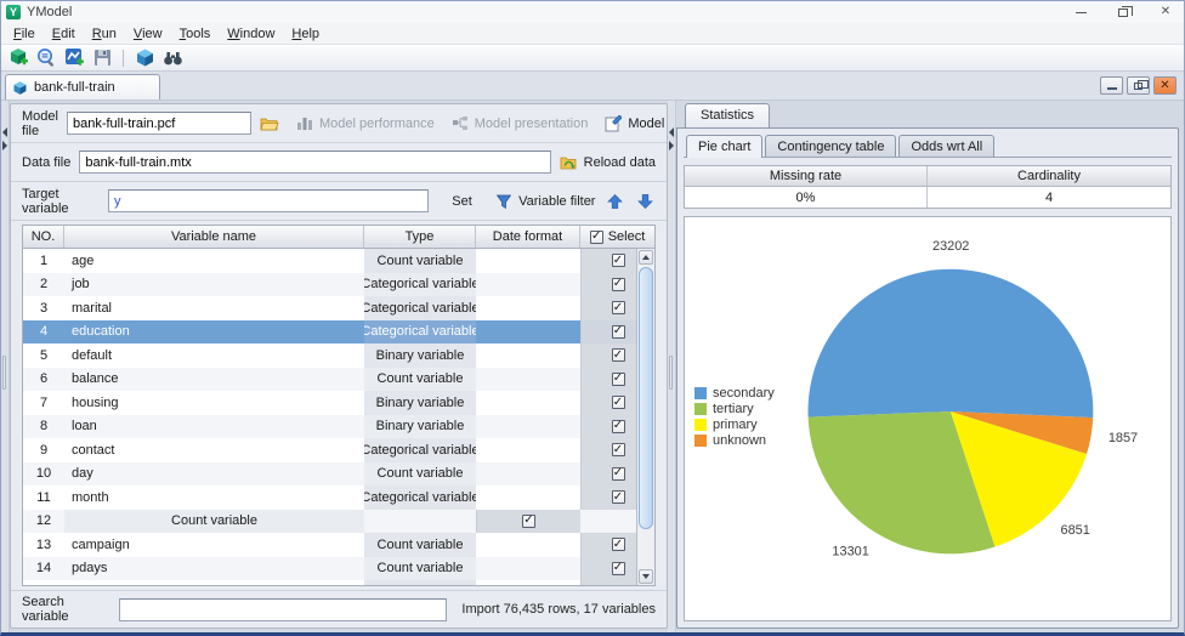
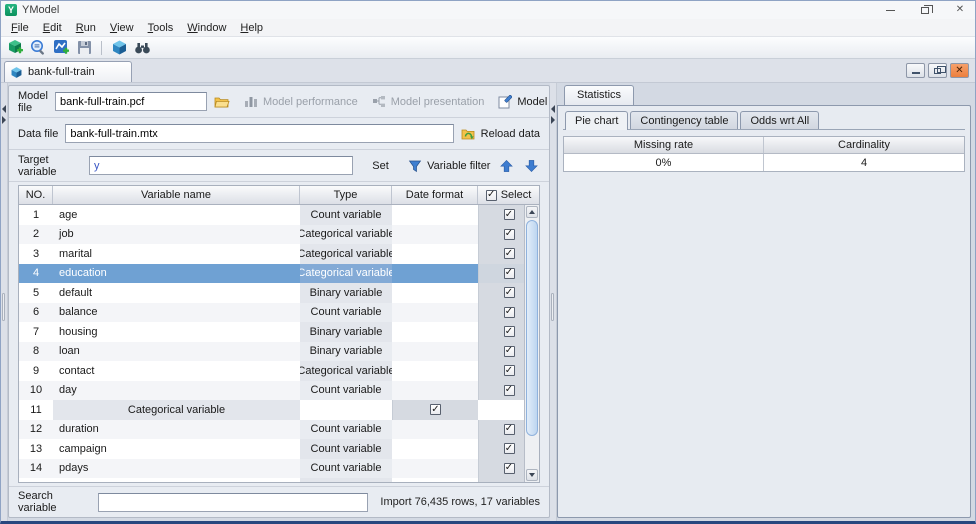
  Y
  YModel
  ✕
  File
  Edit
  Run
  View
  Tools
  Window
  Help
  bank-full-train
  ✕
  Model file
  bank-full-train.pcf
  Model performance
  Model presentation
  Data file
  bank-full-train.mtx
  Reload data
  Target variable
  y
  Set
  Variable filter
  NO.
  Variable name
  Type
  Date format
  ✓
  Select
  1
  age
  Count variable
  ✓
  2
  job
  Categorical variable
  ✓
  3
  marital
  Categorical variable
  ✓
  4
  education
  Categorical variable
  ✓
  5
  default
  Binary variable
  ✓
  6
  balance
  Count variable
  ✓
  7
  housing
  Binary variable
  ✓
  8
  loan
  Binary variable
  ✓
  9
  contact
  Categorical variable
  ✓
  10
  day
  Count variable
  ✓
  11
- month
  Categorical variable
  ✓
  12
+ duration
  Count variable
  ✓
  13
  campaign
  Count variable
  ✓
  14
  pdays
  Count variable
  ✓
  Search variable
  Import 76,435 rows, 17 variables
  Statistics
  Pie chart
  Contingency table
  Odds wrt All
  Missing rate
  Cardinality
  0%
  4
- 23202
- 13301
- 6851
- 1857
- secondary
- tertiary
- primary
- unknown
